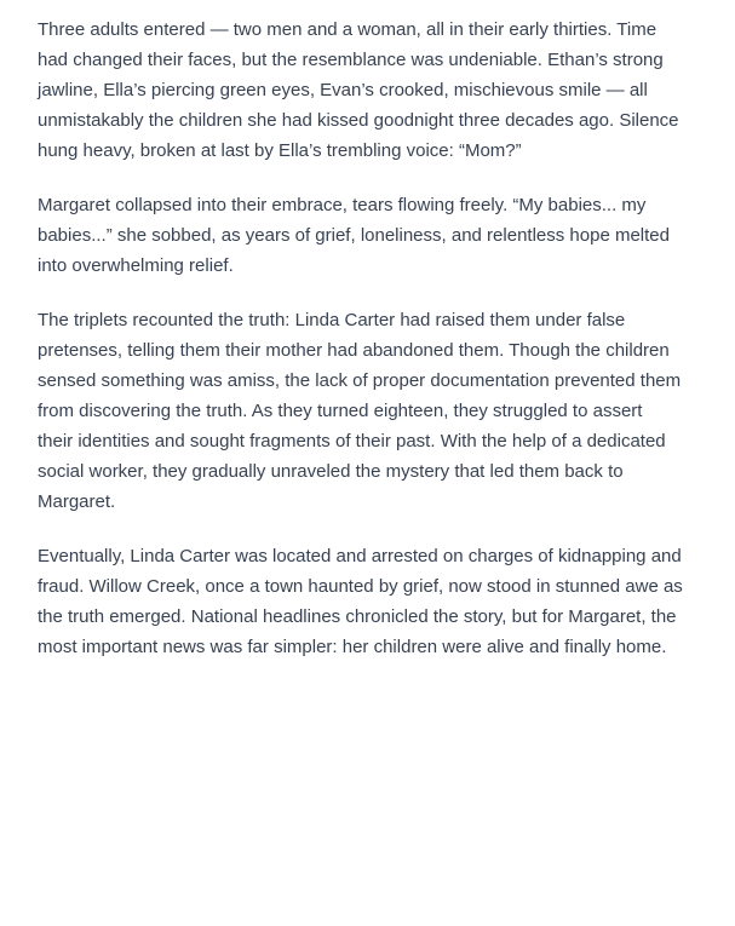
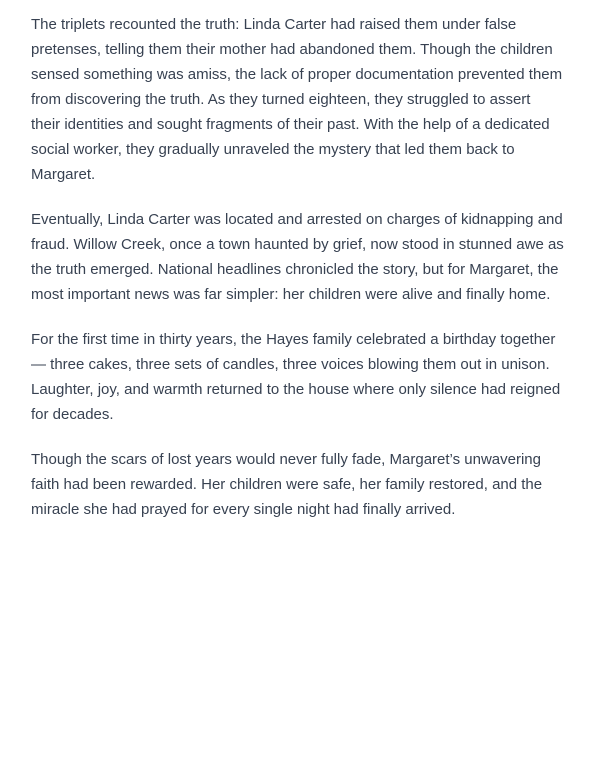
- Three adults entered — two men and a woman, all in their early thirties. Time
- had changed their faces, but the resemblance was undeniable. Ethan’s strong
- jawline, Ella’s piercing green eyes, Evan’s crooked, mischievous smile — all
- unmistakably the children she had kissed goodnight three decades ago. Silence
- hung heavy, broken at last by Ella’s trembling voice: “Mom?”
- Margaret collapsed into their embrace, tears flowing freely. “My babies... my
- babies...” she sobbed, as years of grief, loneliness, and relentless hope melted
- into overwhelming relief.
  The triplets recounted the truth: Linda Carter had raised them under false
  pretenses, telling them their mother had abandoned them. Though the children
  sensed something was amiss, the lack of proper documentation prevented them
  from discovering the truth. As they turned eighteen, they struggled to assert
  their identities and sought fragments of their past. With the help of a dedicated
  social worker, they gradually unraveled the mystery that led them back to
  Margaret.
  Eventually, Linda Carter was located and arrested on charges of kidnapping and
  fraud. Willow Creek, once a town haunted by grief, now stood in stunned awe as
  the truth emerged. National headlines chronicled the story, but for Margaret, the
  most important news was far simpler: her children were alive and finally home.
+ For the first time in thirty years, the Hayes family celebrated a birthday together
+ — three cakes, three sets of candles, three voices blowing them out in unison.
+ Laughter, joy, and warmth returned to the house where only silence had reigned
+ for decades.
+ Though the scars of lost years would never fully fade, Margaret’s unwavering
+ faith had been rewarded. Her children were safe, her family restored, and the
+ miracle she had prayed for every single night had finally arrived.
